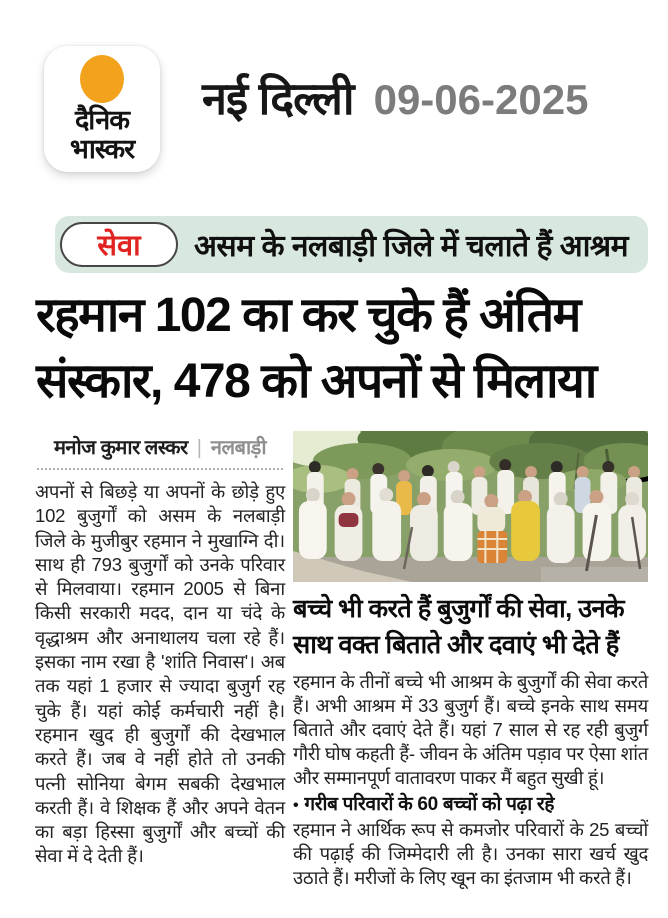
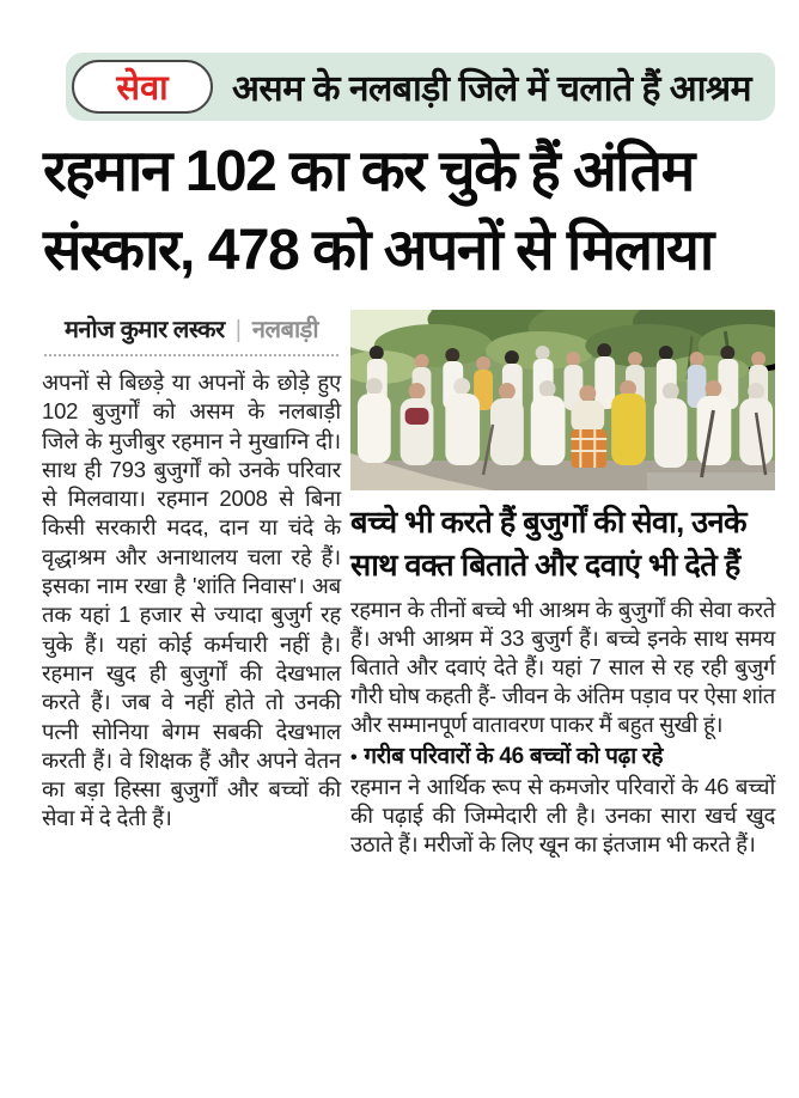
- दैनिक
- भास्कर
- नई दिल्ली
- 09-06-2025
  सेवा
  असम के नलबाड़ी जिले में चलाते हैं आश्रम
  रहमान 102 का कर चुके हैं अंतिम
  संस्कार, 478 को अपनों से मिलाया
  मनोज कुमार लस्कर
  |
  नलबाड़ी
- अपनों से बिछड़े या अपनों के छोड़े हुए 102 बुजुर्गों को असम के नलबाड़ी जिले के मुजीबुर रहमान ने मुखाग्नि दी। साथ ही 793 बुजुर्गों को उनके परिवार से मिलवाया। रहमान 2005 से बिना किसी सरकारी मदद, दान या चंदे के वृद्धाश्रम और अनाथालय चला रहे हैं। इसका नाम रखा है 'शांति निवास'। अब तक यहां 1 हजार से ज्यादा बुजुर्ग रह चुके हैं। यहां कोई कर्मचारी नहीं है। रहमान खुद ही बुजुर्गों की देखभाल करते हैं। जब वे नहीं होते तो उनकी पत्नी सोनिया बेगम सबकी देखभाल करती हैं। वे शिक्षक हैं और अपने वेतन का बड़ा हिस्सा बुजुर्गों और बच्चों की सेवा में दे देती हैं।
+ अपनों से बिछड़े या अपनों के छोड़े हुए 102 बुजुर्गों को असम के नलबाड़ी जिले के मुजीबुर रहमान ने मुखाग्नि दी। साथ ही 793 बुजुर्गों को उनके परिवार से मिलवाया। रहमान 2008 से बिना किसी सरकारी मदद, दान या चंदे के वृद्धाश्रम और अनाथालय चला रहे हैं। इसका नाम रखा है 'शांति निवास'। अब तक यहां 1 हजार से ज्यादा बुजुर्ग रह चुके हैं। यहां कोई कर्मचारी नहीं है। रहमान खुद ही बुजुर्गों की देखभाल करते हैं। जब वे नहीं होते तो उनकी पत्नी सोनिया बेगम सबकी देखभाल करती हैं। वे शिक्षक हैं और अपने वेतन का बड़ा हिस्सा बुजुर्गों और बच्चों की सेवा में दे देती हैं।
  बच्चे भी करते हैं बुजुर्गों की सेवा, उनके साथ वक्त बिताते और दवाएं भी देते हैं
  रहमान के तीनों बच्चे भी आश्रम के बुजुर्गों की सेवा करते हैं। अभी आश्रम में 33 बुजुर्ग हैं। बच्चे इनके साथ समय बिताते और दवाएं देते हैं। यहां 7 साल से रह रही बुजुर्ग गौरी घोष कहती हैं- जीवन के अंतिम पड़ाव पर ऐसा शांत और सम्मानपूर्ण वातावरण पाकर मैं बहुत सुखी हूं।
- • गरीब परिवारों के 60 बच्चों को पढ़ा रहे
+ • गरीब परिवारों के 46 बच्चों को पढ़ा रहे
- रहमान ने आर्थिक रूप से कमजोर परिवारों के 25 बच्चों की पढ़ाई की जिम्मेदारी ली है। उनका सारा खर्च खुद उठाते हैं। मरीजों के लिए खून का इंतजाम भी करते हैं।
+ रहमान ने आर्थिक रूप से कमजोर परिवारों के 46 बच्चों की पढ़ाई की जिम्मेदारी ली है। उनका सारा खर्च खुद उठाते हैं। मरीजों के लिए खून का इंतजाम भी करते हैं।
